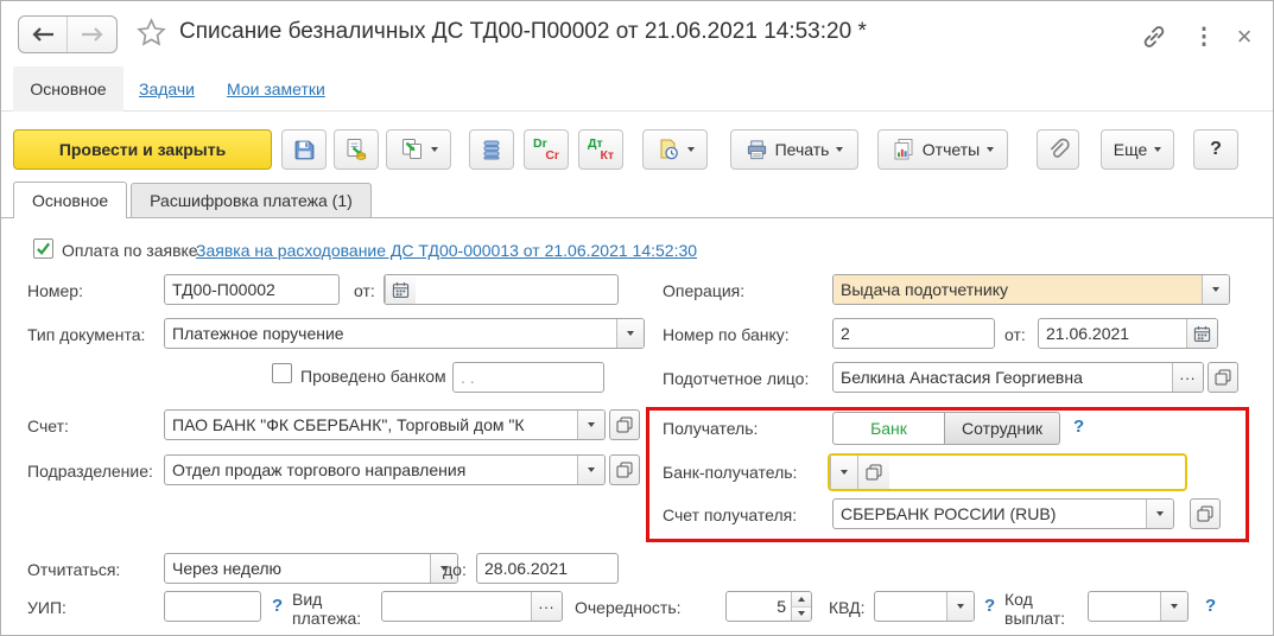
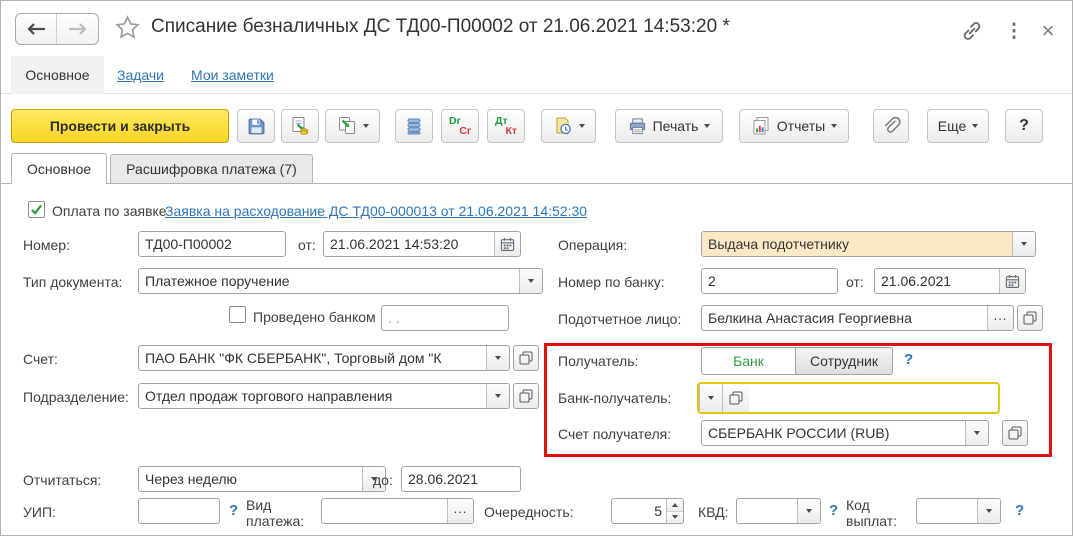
  Списание безналичных ДС ТД00-П00002 от 21.06.2021 14:53:20 *
  ⋮
  ×
  Основное
  Задачи
  Мои заметки
  Провести и закрыть
  Dr
  Cr
  Дт
  Кт
  Печать
  Отчеты
  Еще
  ?
  Основное
- Расшифровка платежа (1)
+ Расшифровка платежа (7)
  Оплата по заявке
  Заявка на расходование ДС ТД00-000013 от 21.06.2021 14:52:30
  Номер:
  ТД00-П00002
  от:
+ 21.06.2021 14:53:20
  Операция:
  Выдача подотчетнику
  Тип документа:
  Платежное поручение
  Номер по банку:
  2
  от:
  21.06.2021
  Проведено банком
  . .
  Подотчетное лицо:
  Белкина Анастасия Георгиевна
  ...
  Счет:
  ПАО БАНК "ФК СБЕРБАНК", Торговый дом "К
  Подразделение:
  Отдел продаж торгового направления
  Получатель:
  Банк
  Сотрудник
  ?
  Банк-получатель:
  Счет получателя:
  СБЕРБАНК РОССИИ (RUB)
  Отчитаться:
  Через неделю
  до:
  28.06.2021
  УИП:
  ?
  Вид платежа:
  ...
  Очередность:
  5
  КВД:
  ?
  Код выплат:
  ?
